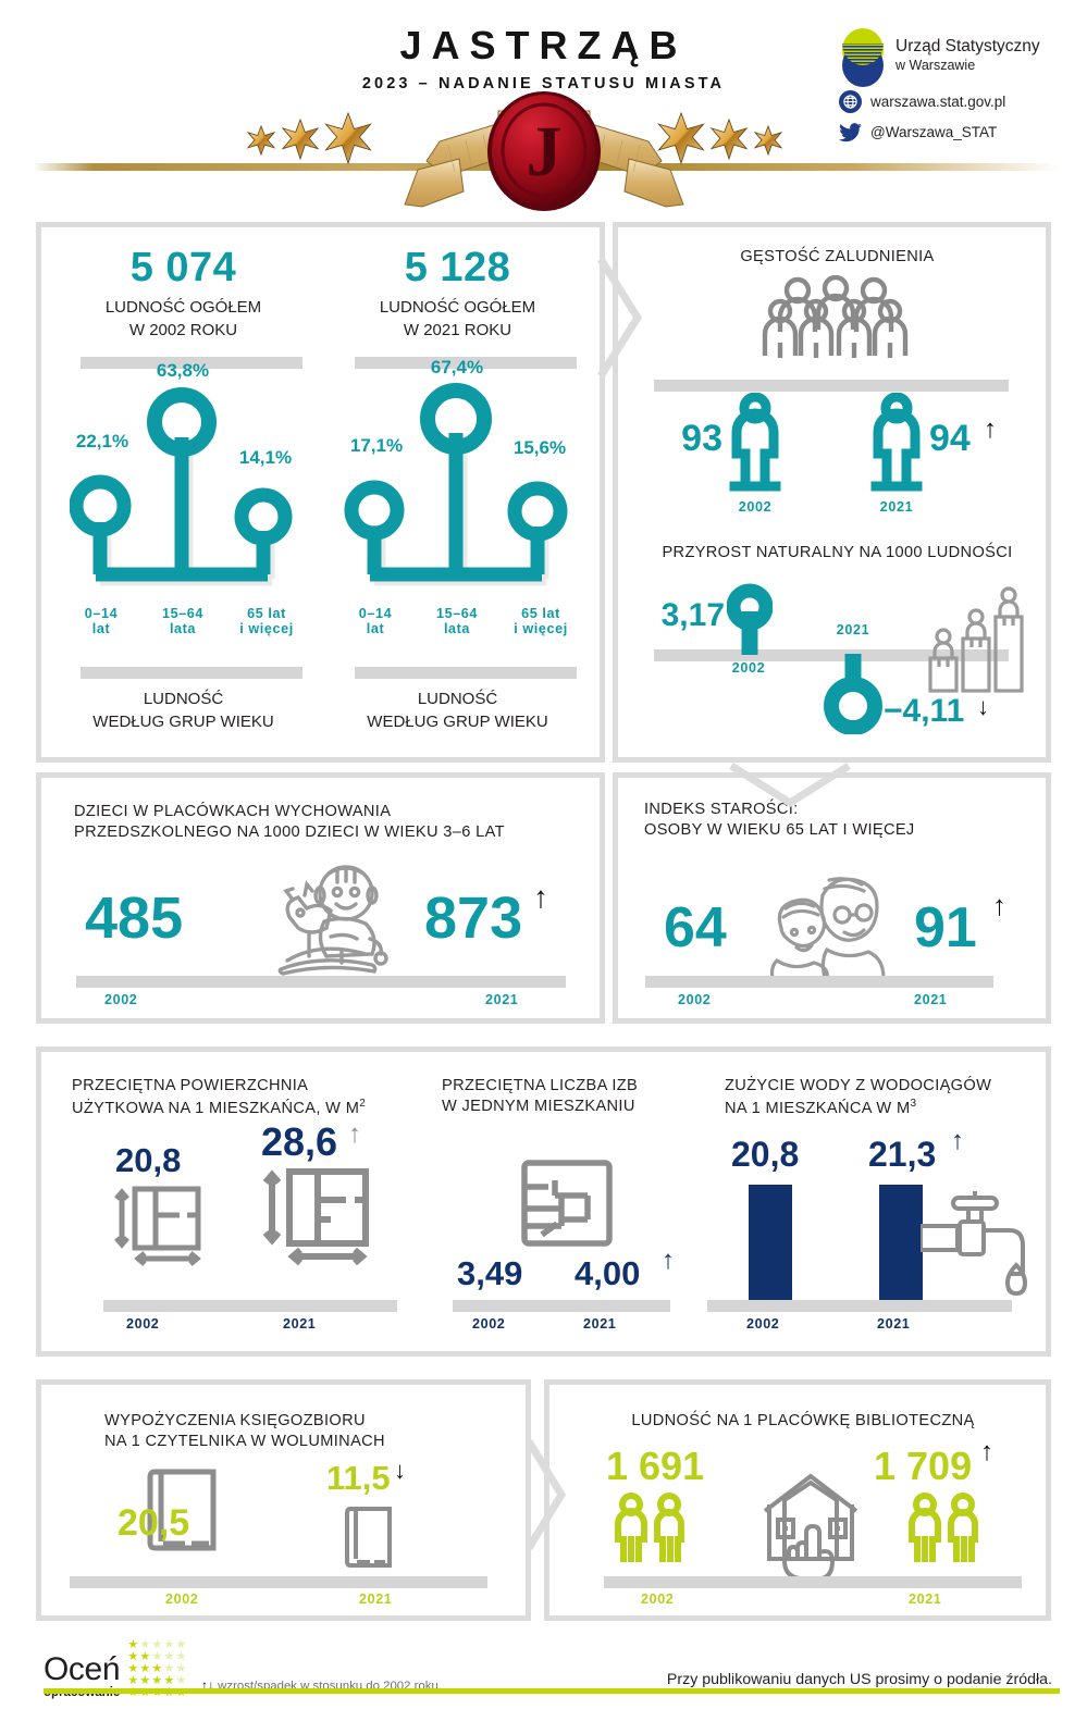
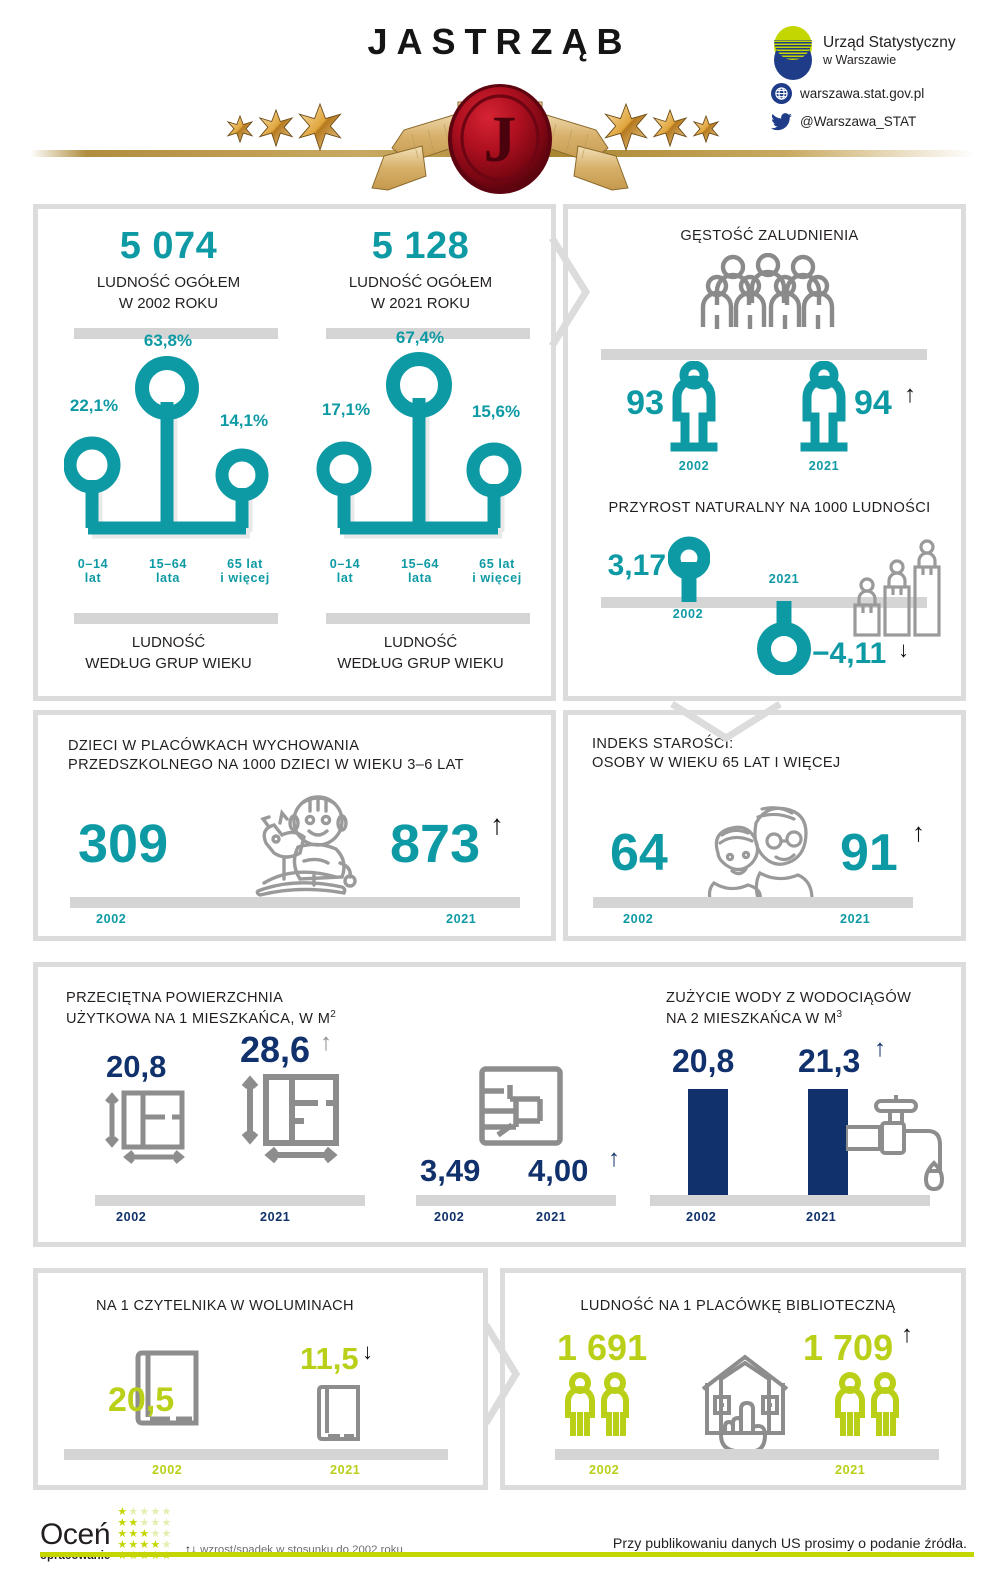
  JASTRZĄB
- 2023 – NADANIE STATUSU MIASTA
  Urząd Statystyczny
  w Warszawie
  warszawa.stat.gov.pl
  @Warszawa_STAT
  J
  5 074
  LUDNOŚĆ OGÓŁEM
  W 2002 ROKU
  22,1%
  63,8%
  14,1%
  0–14
  lat
  15–64
  lata
  65 lat
  i więcej
  LUDNOŚĆ
  WEDŁUG GRUP WIEKU
  5 128
  LUDNOŚĆ OGÓŁEM
  W 2021 ROKU
  17,1%
  67,4%
  15,6%
  0–14
  lat
  15–64
  lata
  65 lat
  i więcej
  LUDNOŚĆ
  WEDŁUG GRUP WIEKU
  GĘSTOŚĆ ZALUDNIENIA
  93
  2002
  94
  ↑
  2021
  PRZYROST NATURALNY NA 1000 LUDNOŚCI
  3,17
  2002
  2021
  −4,11
  ↓
  DZIECI W PLACÓWKACH WYCHOWANIA
  PRZEDSZKOLNEGO NA 1000 DZIECI W WIEKU 3–6 LAT
- 485
+ 309
  873
  ↑
  2002
  2021
  INDEKS STAROŚCI:
  OSOBY W WIEKU 65 LAT I WIĘCEJ
  64
  91
  ↑
  2002
  2021
  PRZECIĘTNA POWIERZCHNIA
  UŻYTKOWA NA 1 MIESZKAŃCA, W M2
  20,8
  28,6
  ↑
  2002
  2021
- PRZECIĘTNA LICZBA IZB
- W JEDNYM MIESZKANIU
  3,49
  4,00
  ↑
  2002
  2021
  ZUŻYCIE WODY Z WODOCIĄGÓW
- NA 1 MIESZKAŃCA W M3
+ NA 2 MIESZKAŃCA W M3
  20,8
  21,3
  ↑
  2002
  2021
- WYPOŻYCZENIA KSIĘGOZBIORU
  NA 1 CZYTELNIKA W WOLUMINACH
  20,5
  11,5
  ↓
  2002
  2021
  LUDNOŚĆ NA 1 PLACÓWKĘ BIBLIOTECZNĄ
  1 691
  1 709
  ↑
  2002
  2021
  Oceń
  ★★★★★
  ★★★★★
  ★★★★★
  ★★★★★
  ↑↓ wzrost/spadek w stosunku do 2002 roku
  Przy publikowaniu danych US prosimy o podanie źródła.
